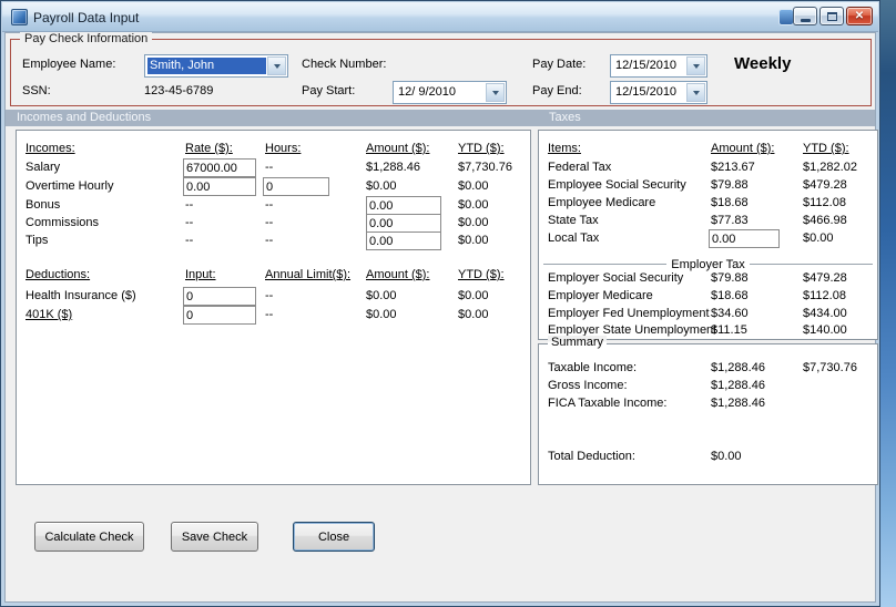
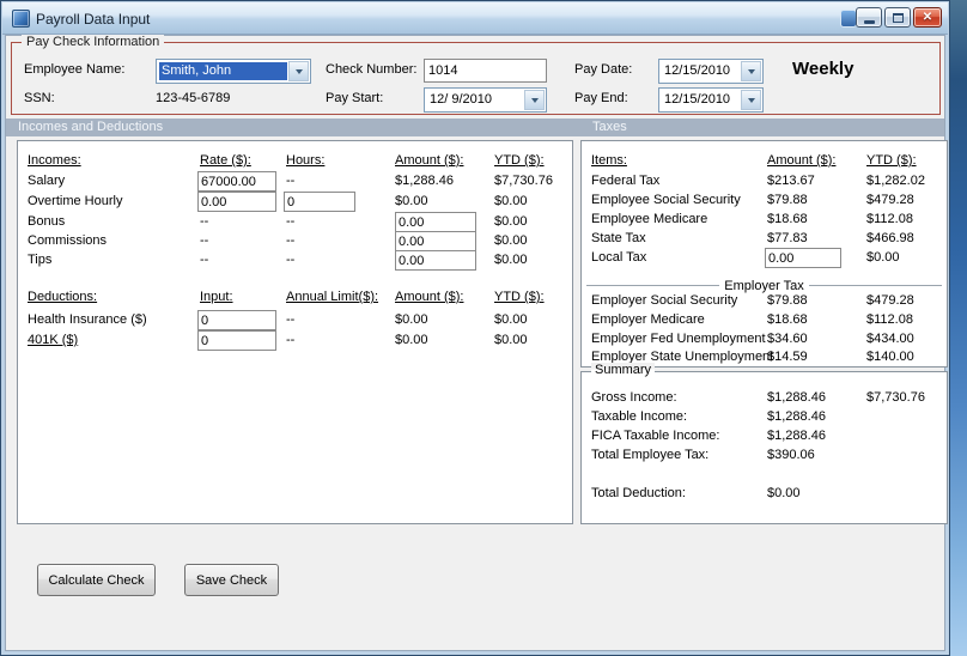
  Payroll Data Input
  ✕
  Pay Check Information
  Employee Name:
  Smith, John
  Check Number:
+ 1014
  Pay Date:
  12/15/2010
  Weekly
  SSN:
  123-45-6789
  Pay Start:
  12/ 9/2010
  Pay End:
  12/15/2010
  Incomes and Deductions
  Taxes
  Incomes:
  Rate ($):
  Hours:
  Amount ($):
  YTD ($):
  Salary
  67000.00
  --
  $1,288.46
  $7,730.76
  Overtime Hourly
  0.00
  0
  $0.00
  $0.00
  Bonus
  --
  --
  0.00
  $0.00
  Commissions
  --
  --
  0.00
  $0.00
  Tips
  --
  --
  0.00
  $0.00
  Deductions:
  Input:
  Annual Limit($):
  Amount ($):
  YTD ($):
  Health Insurance ($)
  0
  --
  $0.00
  $0.00
  401K ($)
  0
  --
  $0.00
  $0.00
  Items:
  Amount ($):
  YTD ($):
  Federal Tax
  $213.67
  $1,282.02
  Employee Social Security
  $79.88
  $479.28
  Employee Medicare
  $18.68
  $112.08
  State Tax
  $77.83
  $466.98
  Local Tax
  0.00
  $0.00
  Employer Tax
  Employer Social Security
  $79.88
  $479.28
  Employer Medicare
  $18.68
  $112.08
  Employer Fed Unemployment
  $34.60
  $434.00
  Employer State Unemployment
- $11.15
+ $14.59
  $140.00
  Summary
- Taxable Income:
+ Gross Income:
  $1,288.46
  $7,730.76
- Gross Income:
+ Taxable Income:
  $1,288.46
  FICA Taxable Income:
  $1,288.46
+ Total Employee Tax:
+ $390.06
  Total Deduction:
  $0.00
  Calculate Check
  Save Check
- Close
